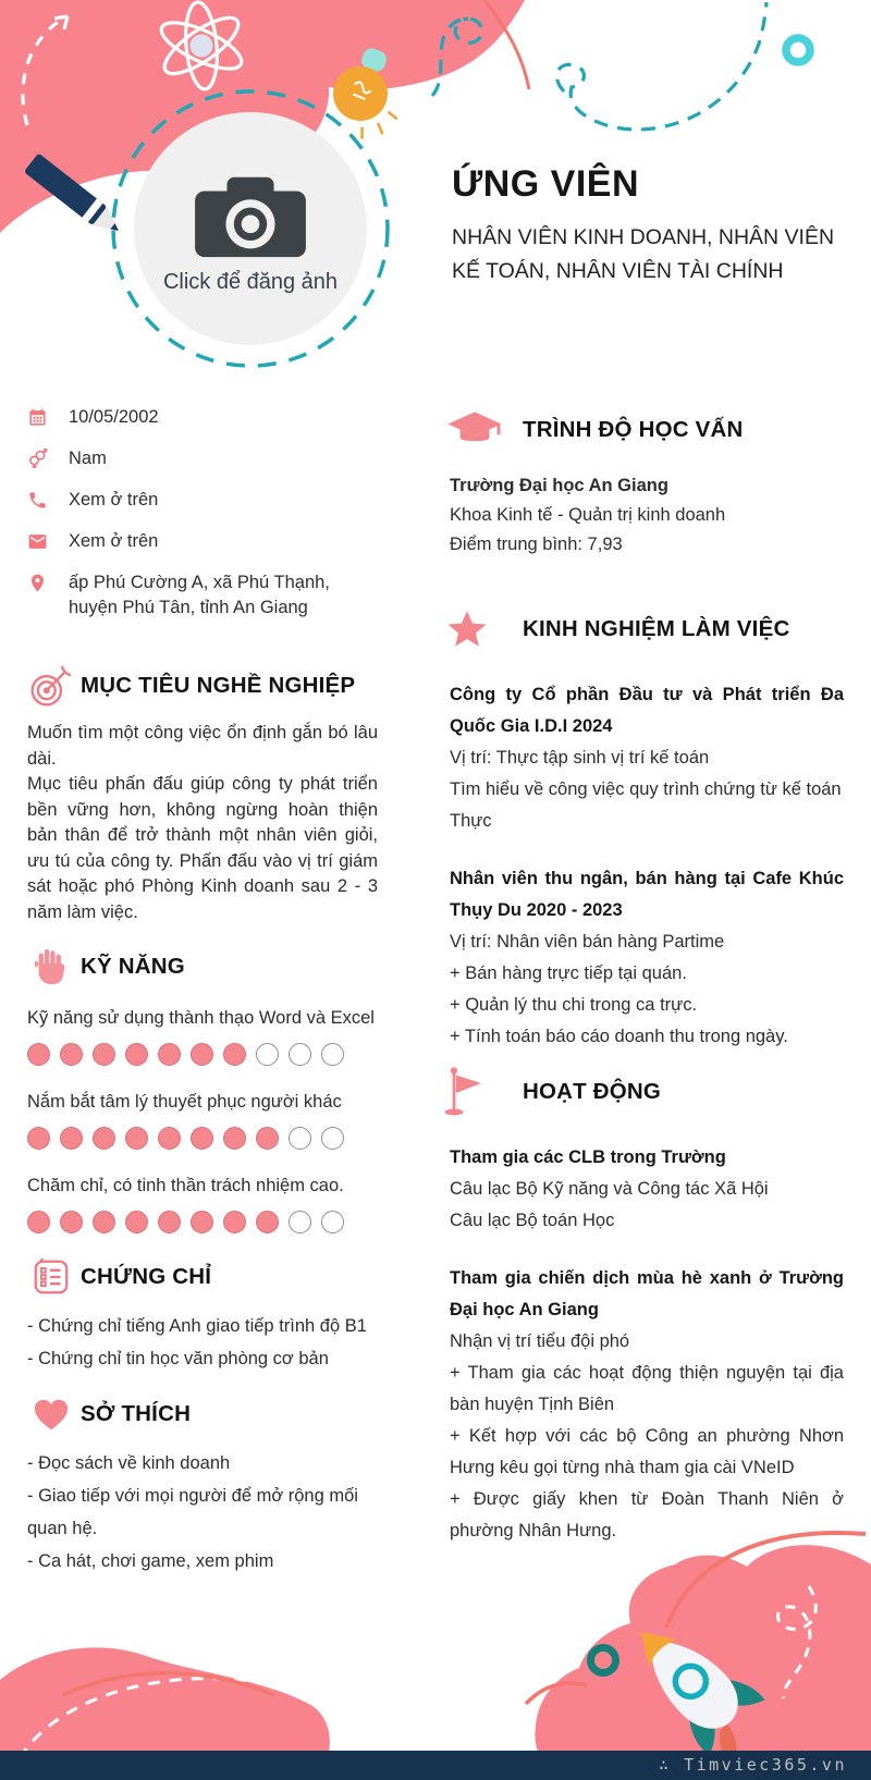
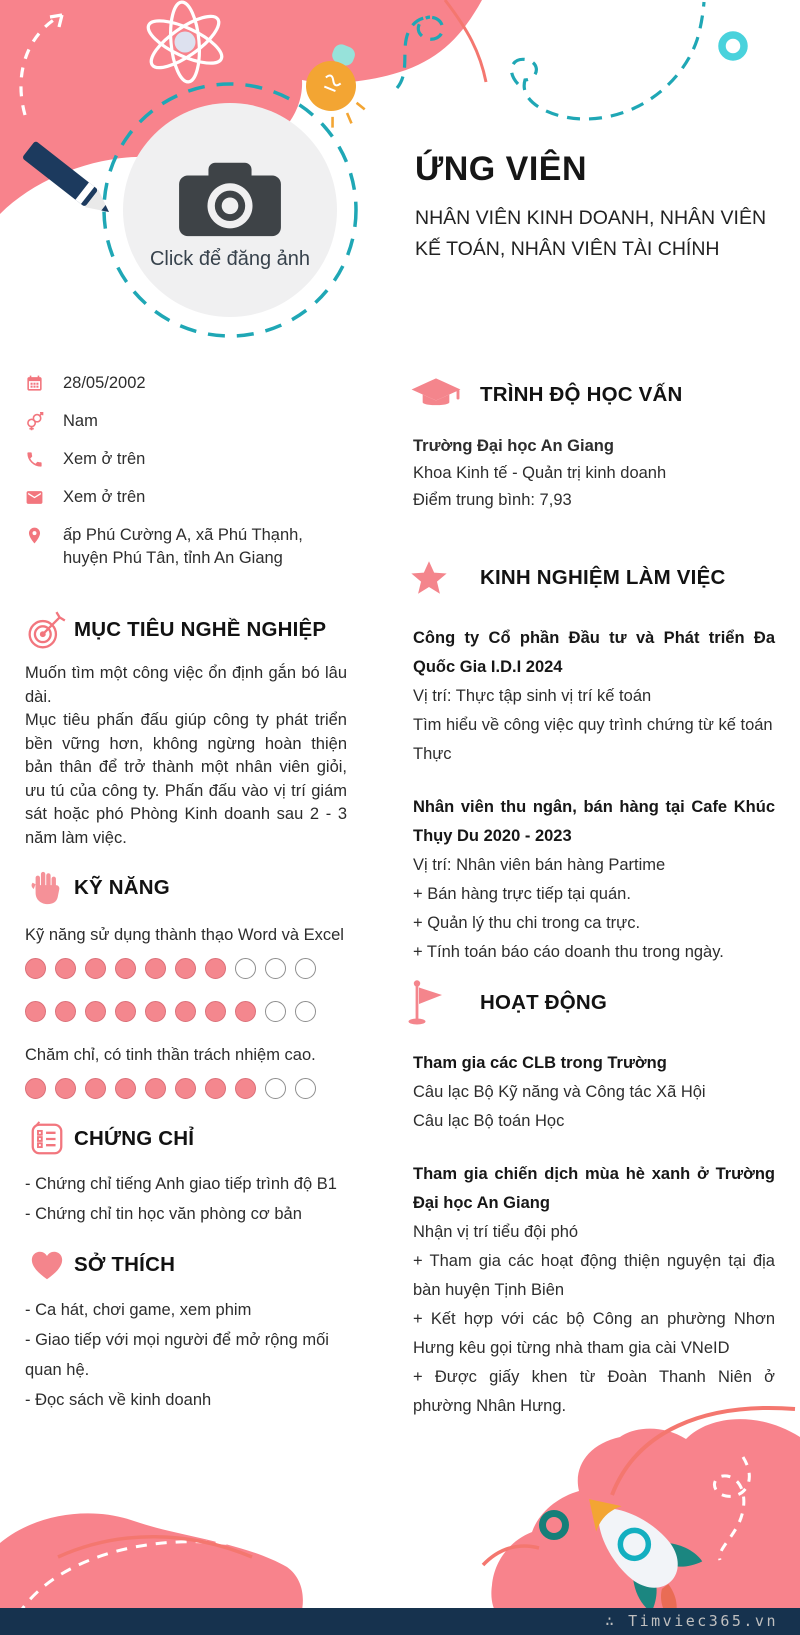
  Click để đăng ảnh
  ỨNG VIÊN
  NHÂN VIÊN KINH DOANH, NHÂN VIÊN KẾ TOÁN, NHÂN VIÊN TÀI CHÍNH
- 10/05/2002
+ 28/05/2002
  Nam
  Xem ở trên
  Xem ở trên
  ấp Phú Cường A, xã Phú Thạnh, huyện Phú Tân, tỉnh An Giang
  MỤC TIÊU NGHỀ NGHIỆP
  Muốn tìm một công việc ổn định gắn bó lâu dài.
  Mục tiêu phấn đấu giúp công ty phát triển bền vững hơn, không ngừng hoàn thiện bản thân để trở thành một nhân viên giỏi, ưu tú của công ty. Phấn đấu vào vị trí giám sát hoặc phó Phòng Kinh doanh sau 2 - 3 năm làm việc.
  KỸ NĂNG
  Kỹ năng sử dụng thành thạo Word và Excel
- Nắm bắt tâm lý thuyết phục người khác
  Chăm chỉ, có tinh thần trách nhiệm cao.
  CHỨNG CHỈ
  - Chứng chỉ tiếng Anh giao tiếp trình độ B1
  - Chứng chỉ tin học văn phòng cơ bản
  SỞ THÍCH
- - Đọc sách về kinh doanh
+ - Ca hát, chơi game, xem phim
  - Giao tiếp với mọi người để mở rộng mối quan hệ.
- - Ca hát, chơi game, xem phim
+ - Đọc sách về kinh doanh
  TRÌNH ĐỘ HỌC VẤN
  Trường Đại học An Giang
  Khoa Kinh tế - Quản trị kinh doanh
  Điểm trung bình: 7,93
  KINH NGHIỆM LÀM VIỆC
  Công ty Cổ phần Đầu tư và Phát triển Đa Quốc Gia I.D.I 2024
  Vị trí: Thực tập sinh vị trí kế toán
  Tìm hiểu về công việc quy trình chứng từ kế toán
  Thực
  Nhân viên thu ngân, bán hàng tại Cafe Khúc Thụy Du 2020 - 2023
  Vị trí: Nhân viên bán hàng Partime
  + Bán hàng trực tiếp tại quán.
  + Quản lý thu chi trong ca trực.
  + Tính toán báo cáo doanh thu trong ngày.
  HOẠT ĐỘNG
  Tham gia các CLB trong Trường
  Câu lạc Bộ Kỹ năng và Công tác Xã Hội
  Câu lạc Bộ toán Học
  Tham gia chiến dịch mùa hè xanh ở Trường Đại học An Giang
  Nhận vị trí tiểu đội phó
  + Tham gia các hoạt động thiện nguyện tại địa bàn huyện Tịnh Biên
  + Kết hợp với các bộ Công an phường Nhơn Hưng kêu gọi từng nhà tham gia cài VNeID
  + Được giấy khen từ Đoàn Thanh Niên ở phường Nhân Hưng.
  ∴ Timviec365.vn
